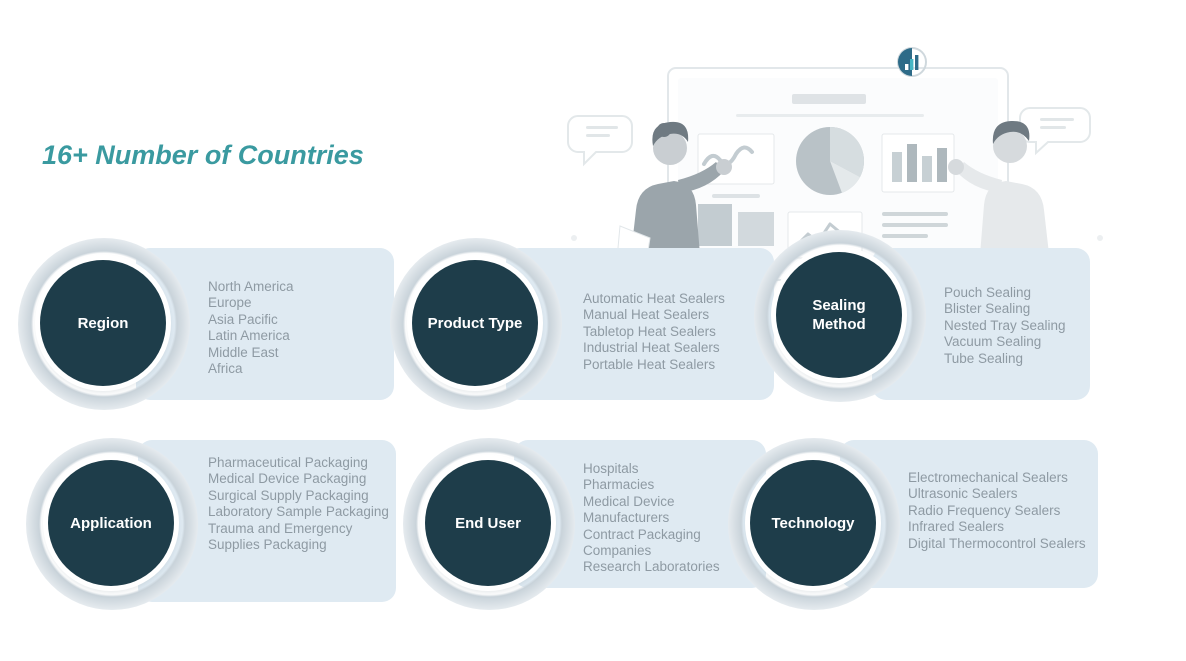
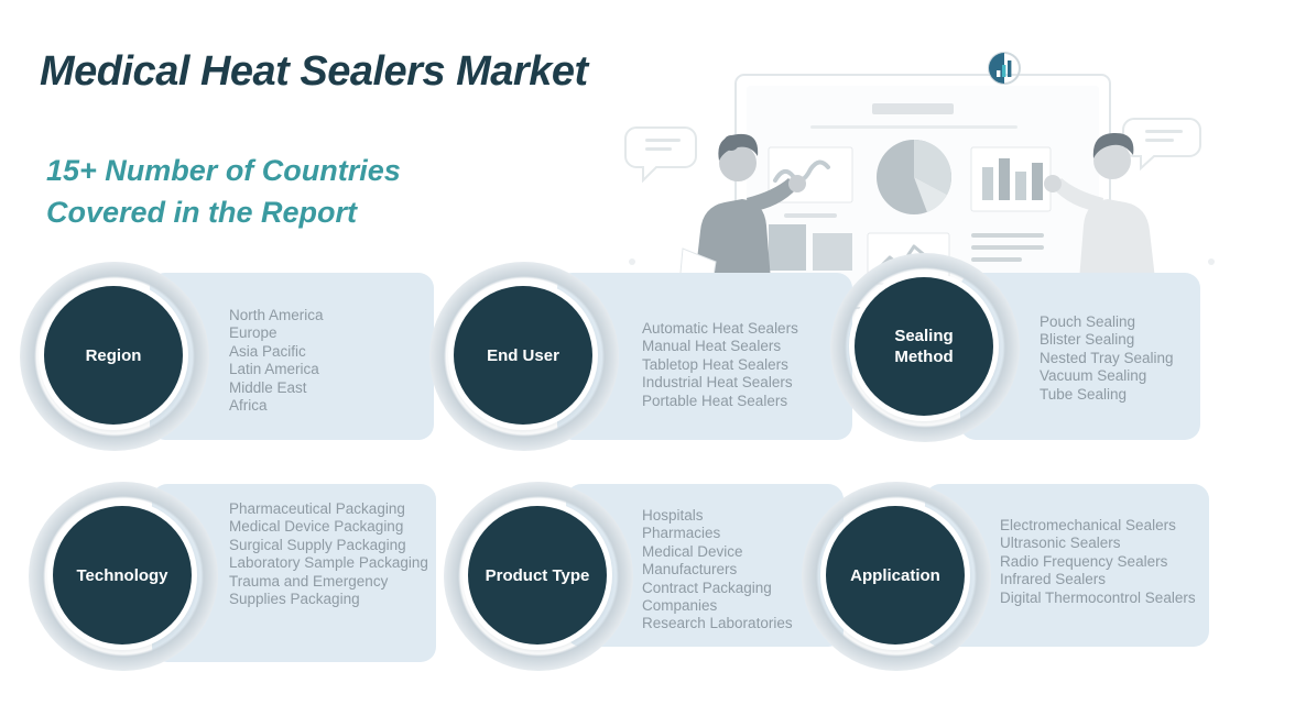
+ Medical Heat Sealers Market
- 16+ Number of Countries
+ 15+ Number of Countries
+ Covered in the Report
  Region
  North America
  Europe
  Asia Pacific
  Latin America
  Middle East
  Africa
- Product Type
+ End User
  Automatic Heat Sealers
  Manual Heat Sealers
  Tabletop Heat Sealers
  Industrial Heat Sealers
  Portable Heat Sealers
  Sealing
  Method
  Pouch Sealing
  Blister Sealing
  Nested Tray Sealing
  Vacuum Sealing
  Tube Sealing
- Application
+ Technology
  Pharmaceutical Packaging
  Medical Device Packaging
  Surgical Supply Packaging
  Laboratory Sample Packaging
  Trauma and Emergency Supplies Packaging
- End User
+ Product Type
  Hospitals
  Pharmacies
  Medical Device Manufacturers
  Contract Packaging Companies
  Research Laboratories
- Technology
+ Application
  Electromechanical Sealers
  Ultrasonic Sealers
  Radio Frequency Sealers
  Infrared Sealers
  Digital Thermocontrol Sealers
